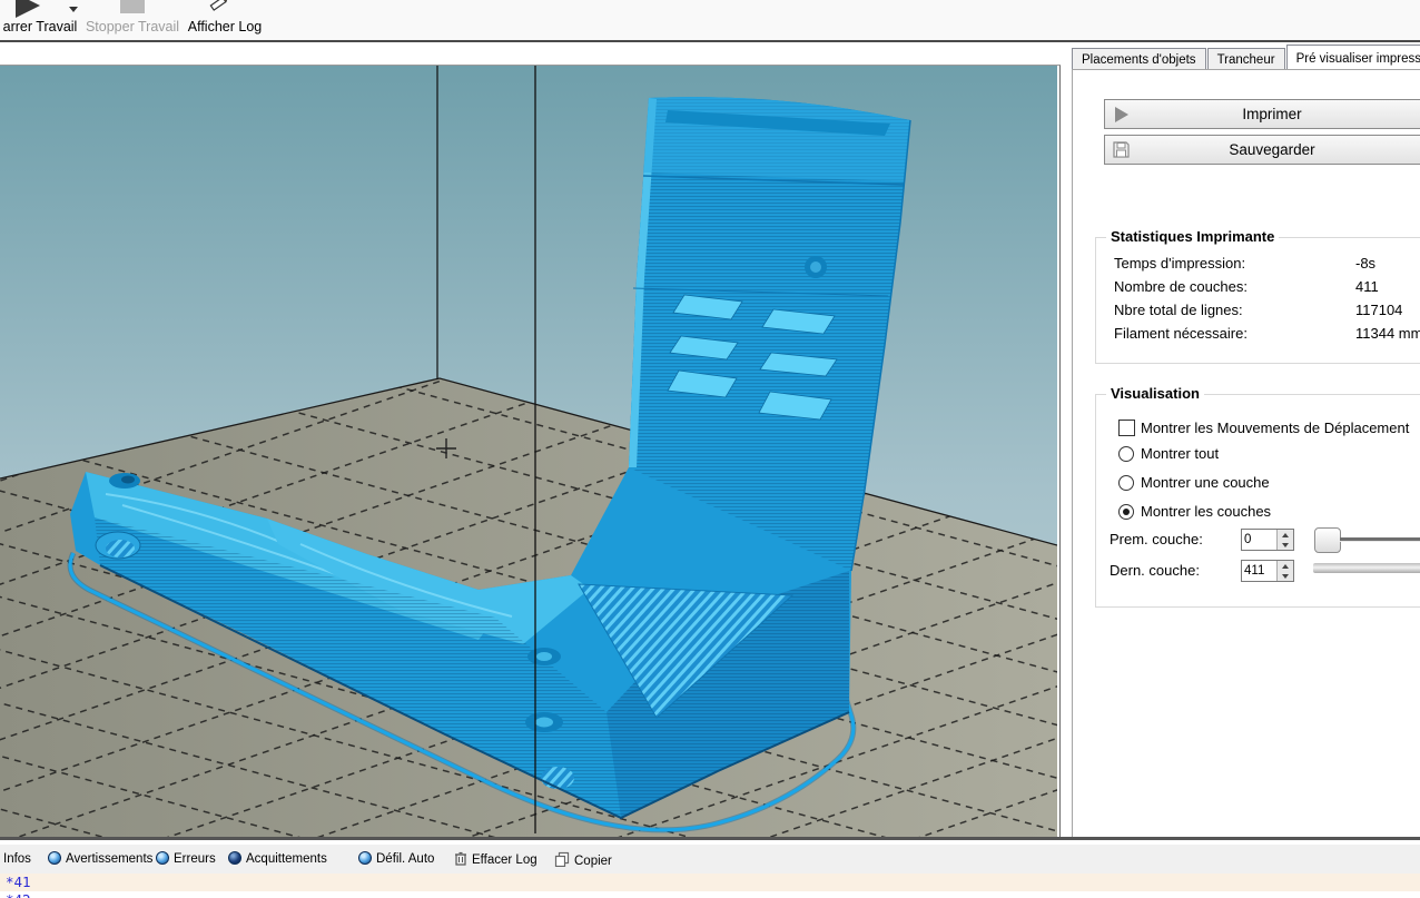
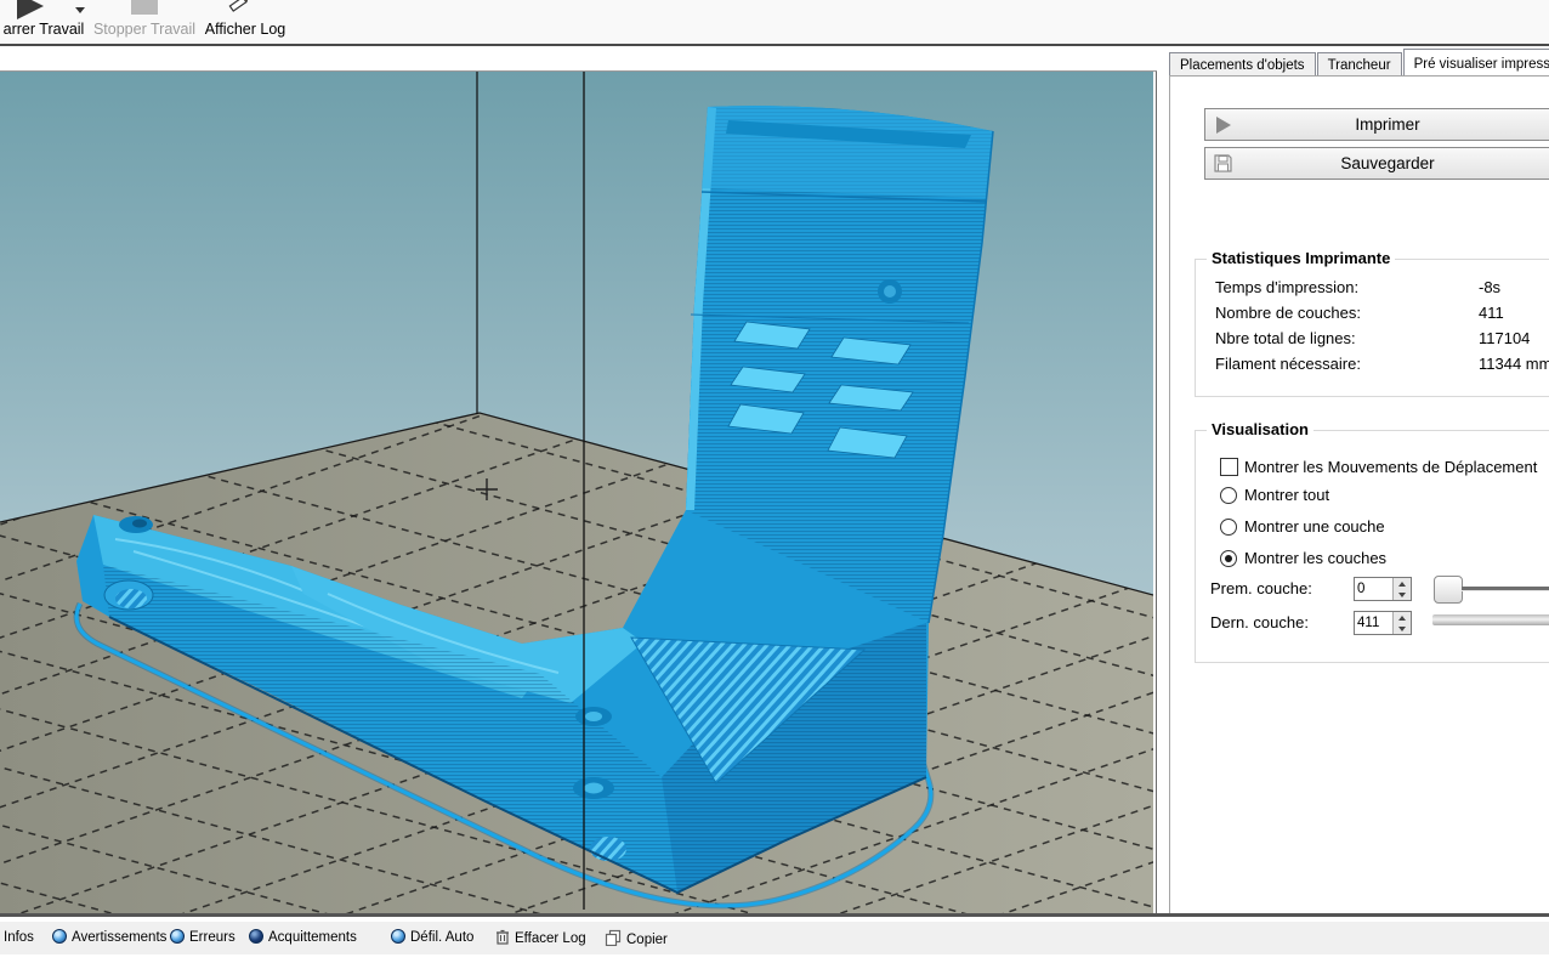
  arrer Travail
  Stopper Travail
  Afficher Log
  Placements d'objets Trancheur Pré visualiser impress
  Imprimer
  Sauvegarder
  Statistiques Imprimante
  Temps d'impression:
  -8s
  Nombre de couches:
  411
  Nbre total de lignes:
  117104
  Filament nécessaire:
  11344 mm
  Visualisation
  Montrer les Mouvements de Déplacement
  Montrer tout
  Montrer une couche
  Montrer les couches
  Prem. couche:
  0
  Dern. couche:
  411
  Infos
  Avertissements
  Erreurs
  Acquittements
  Défil. Auto
  Effacer Log
  Copier
- *41
